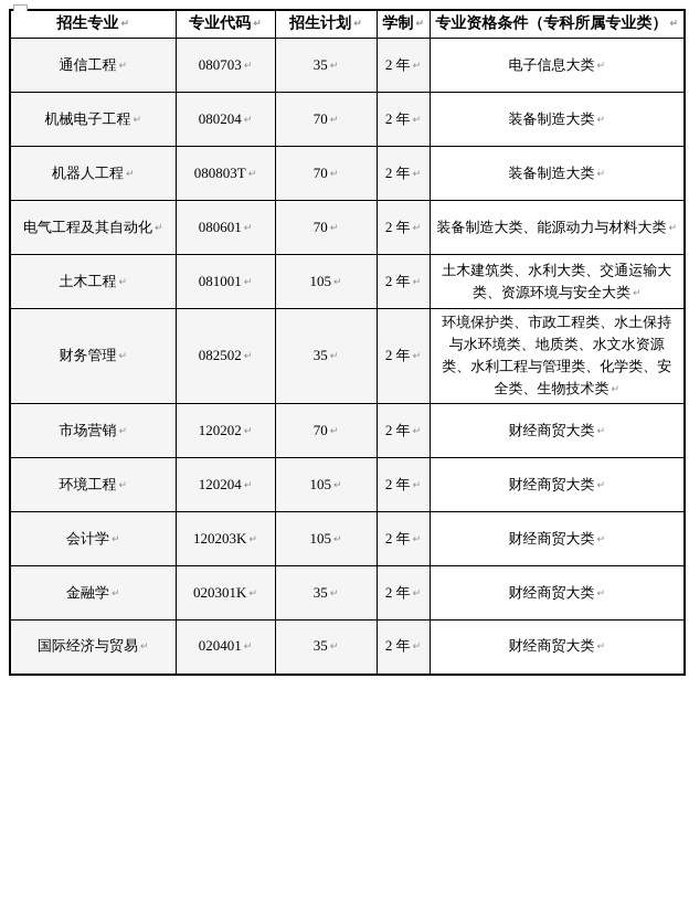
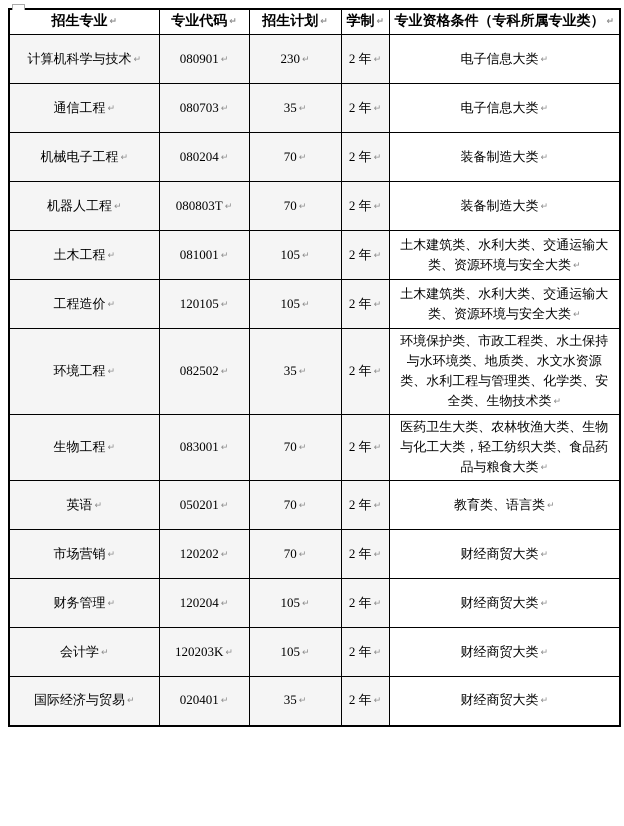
  招生专业 ↵	专业代码 ↵	招生计划 ↵	学制 ↵	专业资格条件（专科所属专业类） ↵
+ 计算机科学与技术 ↵	080901 ↵	230 ↵	2 年 ↵	电子信息大类 ↵
  通信工程 ↵	080703 ↵	35 ↵	2 年 ↵	电子信息大类 ↵
  机械电子工程 ↵	080204 ↵	70 ↵	2 年 ↵	装备制造大类 ↵
  机器人工程 ↵	080803T ↵	70 ↵	2 年 ↵	装备制造大类 ↵
- 电气工程及其自动化 ↵	080601 ↵	70 ↵	2 年 ↵	装备制造大类、能源动力与材料大类 ↵
  土木工程 ↵	081001 ↵	105 ↵	2 年 ↵	土木建筑类、水利大类、交通运输大类、资源环境与安全大类 ↵
+ 工程造价 ↵	120105 ↵	105 ↵	2 年 ↵	土木建筑类、水利大类、交通运输大类、资源环境与安全大类 ↵
- 财务管理 ↵	082502 ↵	35 ↵	2 年 ↵	环境保护类、市政工程类、水土保持与水环境类、地质类、水文水资源类、水利工程与管理类、化学类、安全类、生物技术类 ↵
+ 环境工程 ↵	082502 ↵	35 ↵	2 年 ↵	环境保护类、市政工程类、水土保持与水环境类、地质类、水文水资源类、水利工程与管理类、化学类、安全类、生物技术类 ↵
+ 生物工程 ↵	083001 ↵	70 ↵	2 年 ↵	医药卫生大类、农林牧渔大类、生物与化工大类，轻工纺织大类、食品药品与粮食大类 ↵
+ 英语 ↵	050201 ↵	70 ↵	2 年 ↵	教育类、语言类 ↵
  市场营销 ↵	120202 ↵	70 ↵	2 年 ↵	财经商贸大类 ↵
- 环境工程 ↵	120204 ↵	105 ↵	2 年 ↵	财经商贸大类 ↵
+ 财务管理 ↵	120204 ↵	105 ↵	2 年 ↵	财经商贸大类 ↵
  会计学 ↵	120203K ↵	105 ↵	2 年 ↵	财经商贸大类 ↵
- 金融学 ↵	020301K ↵	35 ↵	2 年 ↵	财经商贸大类 ↵
  国际经济与贸易 ↵	020401 ↵	35 ↵	2 年 ↵	财经商贸大类 ↵
